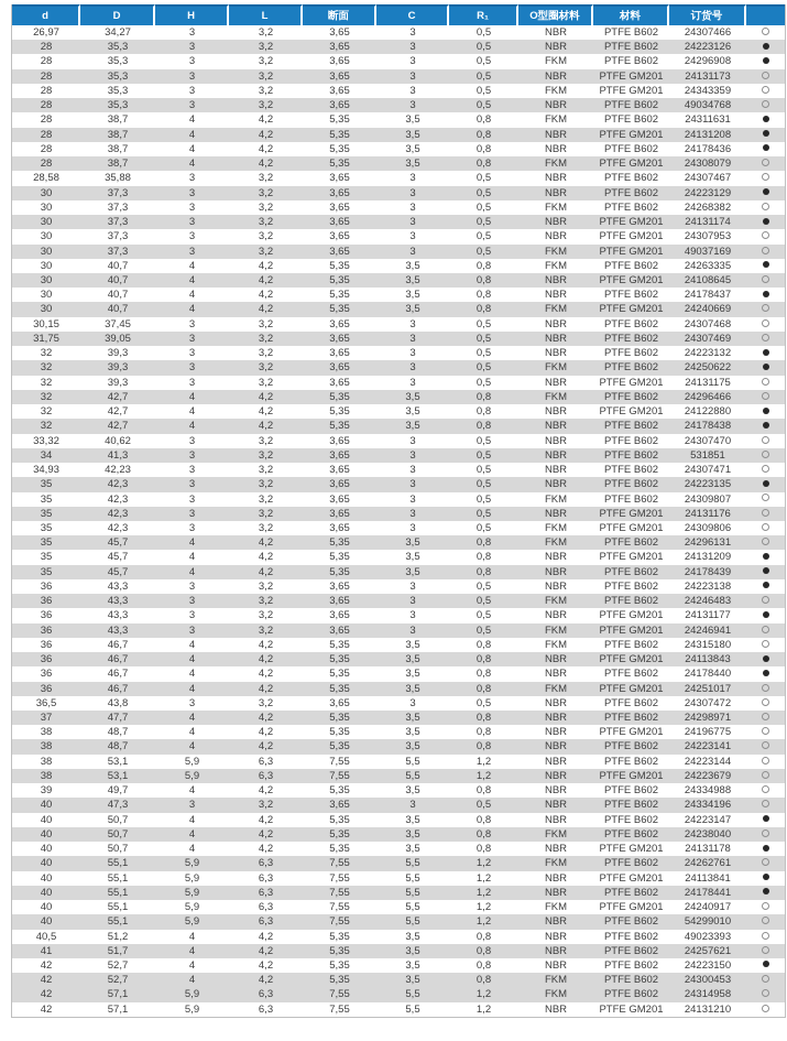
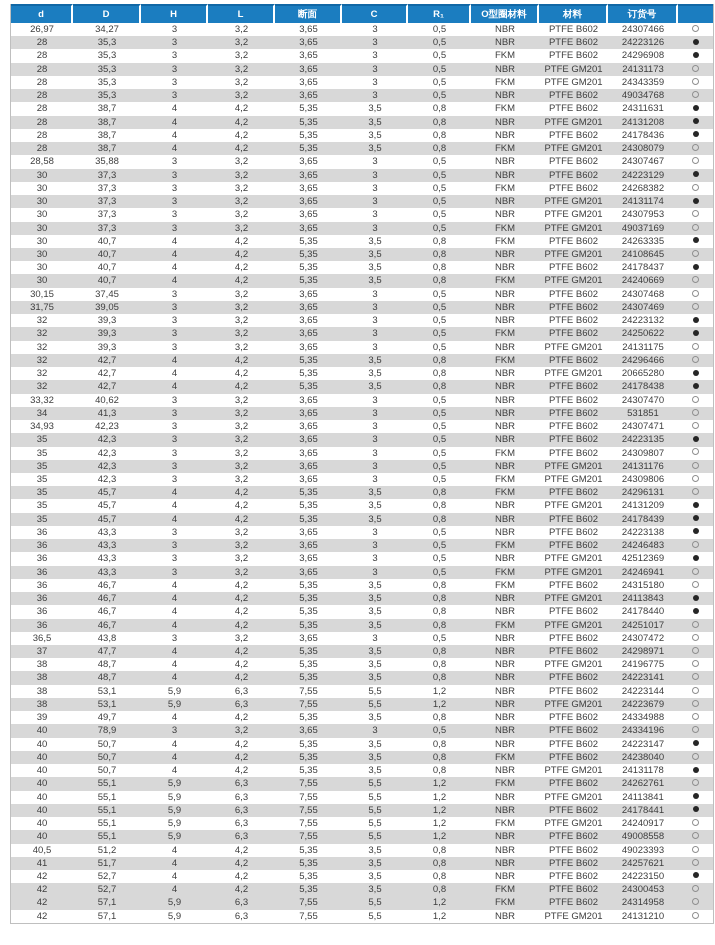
  d	D	H	L	断面	C	R₁	O型圈材料	材料	订货号
  26,97	34,27	3	3,2	3,65	3	0,5	NBR	PTFE B602	24307466
  28	35,3	3	3,2	3,65	3	0,5	NBR	PTFE B602	24223126
  28	35,3	3	3,2	3,65	3	0,5	FKM	PTFE B602	24296908
  28	35,3	3	3,2	3,65	3	0,5	NBR	PTFE GM201	24131173
  28	35,3	3	3,2	3,65	3	0,5	FKM	PTFE GM201	24343359
  28	35,3	3	3,2	3,65	3	0,5	NBR	PTFE B602	49034768
  28	38,7	4	4,2	5,35	3,5	0,8	FKM	PTFE B602	24311631
  28	38,7	4	4,2	5,35	3,5	0,8	NBR	PTFE GM201	24131208
  28	38,7	4	4,2	5,35	3,5	0,8	NBR	PTFE B602	24178436
  28	38,7	4	4,2	5,35	3,5	0,8	FKM	PTFE GM201	24308079
  28,58	35,88	3	3,2	3,65	3	0,5	NBR	PTFE B602	24307467
  30	37,3	3	3,2	3,65	3	0,5	NBR	PTFE B602	24223129
  30	37,3	3	3,2	3,65	3	0,5	FKM	PTFE B602	24268382
  30	37,3	3	3,2	3,65	3	0,5	NBR	PTFE GM201	24131174
  30	37,3	3	3,2	3,65	3	0,5	NBR	PTFE GM201	24307953
  30	37,3	3	3,2	3,65	3	0,5	FKM	PTFE GM201	49037169
  30	40,7	4	4,2	5,35	3,5	0,8	FKM	PTFE B602	24263335
  30	40,7	4	4,2	5,35	3,5	0,8	NBR	PTFE GM201	24108645
  30	40,7	4	4,2	5,35	3,5	0,8	NBR	PTFE B602	24178437
  30	40,7	4	4,2	5,35	3,5	0,8	FKM	PTFE GM201	24240669
  30,15	37,45	3	3,2	3,65	3	0,5	NBR	PTFE B602	24307468
  31,75	39,05	3	3,2	3,65	3	0,5	NBR	PTFE B602	24307469
  32	39,3	3	3,2	3,65	3	0,5	NBR	PTFE B602	24223132
  32	39,3	3	3,2	3,65	3	0,5	FKM	PTFE B602	24250622
  32	39,3	3	3,2	3,65	3	0,5	NBR	PTFE GM201	24131175
  32	42,7	4	4,2	5,35	3,5	0,8	FKM	PTFE B602	24296466
- 32	42,7	4	4,2	5,35	3,5	0,8	NBR	PTFE GM201	24122880
+ 32	42,7	4	4,2	5,35	3,5	0,8	NBR	PTFE GM201	20665280
  32	42,7	4	4,2	5,35	3,5	0,8	NBR	PTFE B602	24178438
  33,32	40,62	3	3,2	3,65	3	0,5	NBR	PTFE B602	24307470
  34	41,3	3	3,2	3,65	3	0,5	NBR	PTFE B602	531851
  34,93	42,23	3	3,2	3,65	3	0,5	NBR	PTFE B602	24307471
  35	42,3	3	3,2	3,65	3	0,5	NBR	PTFE B602	24223135
  35	42,3	3	3,2	3,65	3	0,5	FKM	PTFE B602	24309807
  35	42,3	3	3,2	3,65	3	0,5	NBR	PTFE GM201	24131176
  35	42,3	3	3,2	3,65	3	0,5	FKM	PTFE GM201	24309806
  35	45,7	4	4,2	5,35	3,5	0,8	FKM	PTFE B602	24296131
  35	45,7	4	4,2	5,35	3,5	0,8	NBR	PTFE GM201	24131209
  35	45,7	4	4,2	5,35	3,5	0,8	NBR	PTFE B602	24178439
  36	43,3	3	3,2	3,65	3	0,5	NBR	PTFE B602	24223138
  36	43,3	3	3,2	3,65	3	0,5	FKM	PTFE B602	24246483
- 36	43,3	3	3,2	3,65	3	0,5	NBR	PTFE GM201	24131177
+ 36	43,3	3	3,2	3,65	3	0,5	NBR	PTFE GM201	42512369
  36	43,3	3	3,2	3,65	3	0,5	FKM	PTFE GM201	24246941
  36	46,7	4	4,2	5,35	3,5	0,8	FKM	PTFE B602	24315180
  36	46,7	4	4,2	5,35	3,5	0,8	NBR	PTFE GM201	24113843
  36	46,7	4	4,2	5,35	3,5	0,8	NBR	PTFE B602	24178440
  36	46,7	4	4,2	5,35	3,5	0,8	FKM	PTFE GM201	24251017
  36,5	43,8	3	3,2	3,65	3	0,5	NBR	PTFE B602	24307472
  37	47,7	4	4,2	5,35	3,5	0,8	NBR	PTFE B602	24298971
  38	48,7	4	4,2	5,35	3,5	0,8	NBR	PTFE GM201	24196775
  38	48,7	4	4,2	5,35	3,5	0,8	NBR	PTFE B602	24223141
  38	53,1	5,9	6,3	7,55	5,5	1,2	NBR	PTFE B602	24223144
  38	53,1	5,9	6,3	7,55	5,5	1,2	NBR	PTFE GM201	24223679
  39	49,7	4	4,2	5,35	3,5	0,8	NBR	PTFE B602	24334988
- 40	47,3	3	3,2	3,65	3	0,5	NBR	PTFE B602	24334196
+ 40	78,9	3	3,2	3,65	3	0,5	NBR	PTFE B602	24334196
  40	50,7	4	4,2	5,35	3,5	0,8	NBR	PTFE B602	24223147
  40	50,7	4	4,2	5,35	3,5	0,8	FKM	PTFE B602	24238040
  40	50,7	4	4,2	5,35	3,5	0,8	NBR	PTFE GM201	24131178
  40	55,1	5,9	6,3	7,55	5,5	1,2	FKM	PTFE B602	24262761
  40	55,1	5,9	6,3	7,55	5,5	1,2	NBR	PTFE GM201	24113841
  40	55,1	5,9	6,3	7,55	5,5	1,2	NBR	PTFE B602	24178441
  40	55,1	5,9	6,3	7,55	5,5	1,2	FKM	PTFE GM201	24240917
- 40	55,1	5,9	6,3	7,55	5,5	1,2	NBR	PTFE B602	54299010
+ 40	55,1	5,9	6,3	7,55	5,5	1,2	NBR	PTFE B602	49008558
  40,5	51,2	4	4,2	5,35	3,5	0,8	NBR	PTFE B602	49023393
  41	51,7	4	4,2	5,35	3,5	0,8	NBR	PTFE B602	24257621
  42	52,7	4	4,2	5,35	3,5	0,8	NBR	PTFE B602	24223150
  42	52,7	4	4,2	5,35	3,5	0,8	FKM	PTFE B602	24300453
  42	57,1	5,9	6,3	7,55	5,5	1,2	FKM	PTFE B602	24314958
  42	57,1	5,9	6,3	7,55	5,5	1,2	NBR	PTFE GM201	24131210
